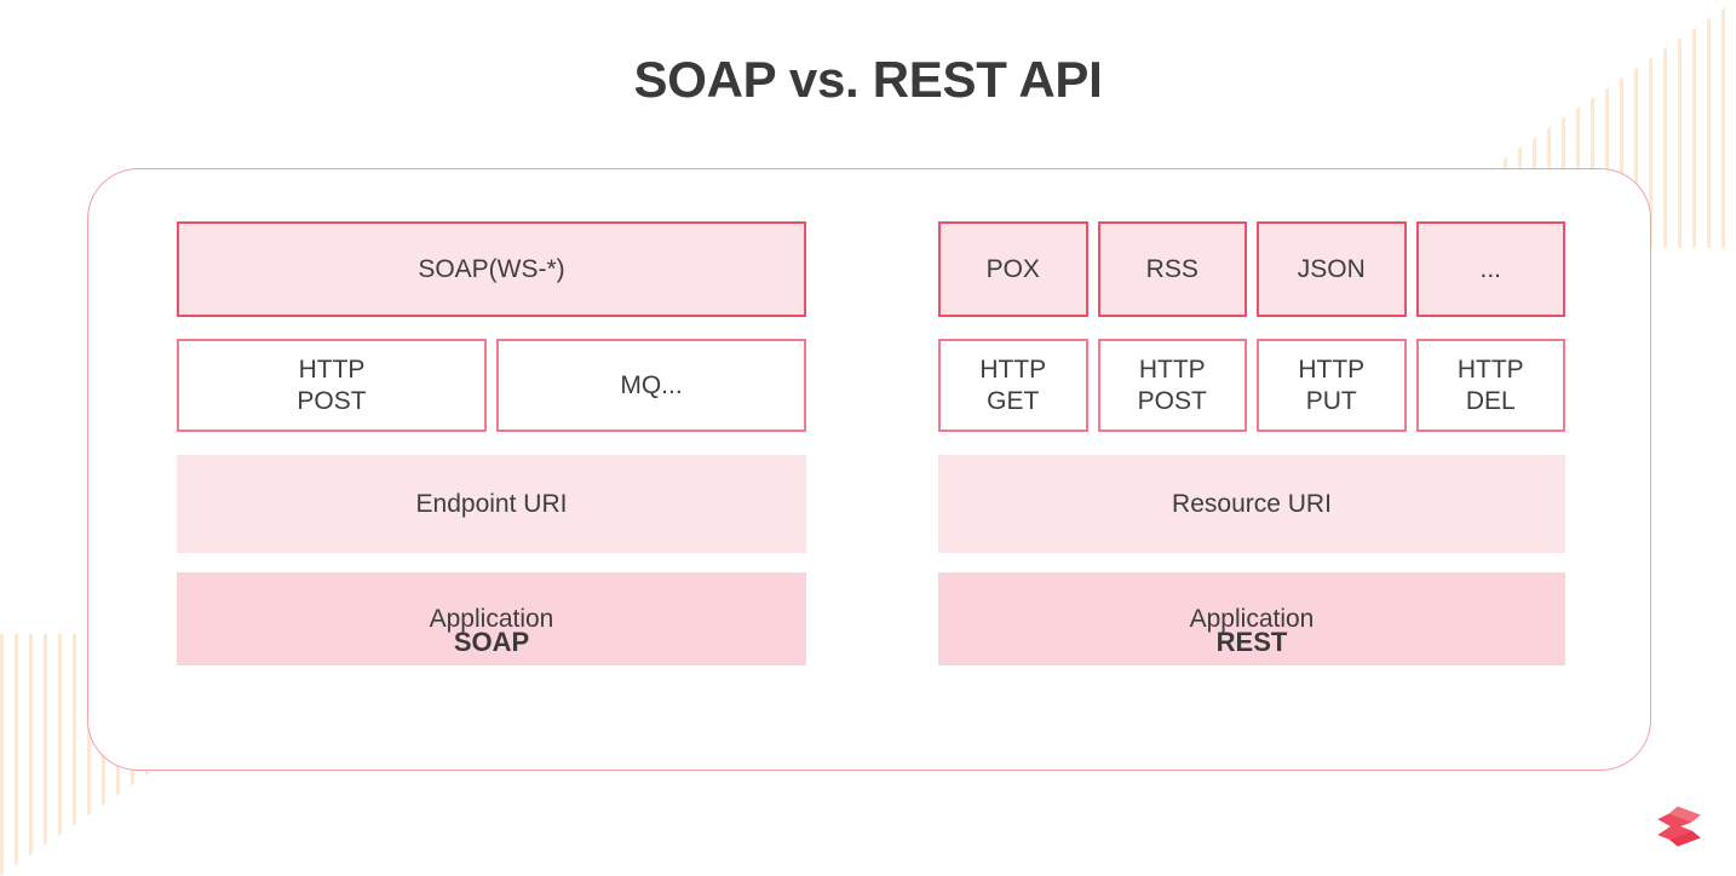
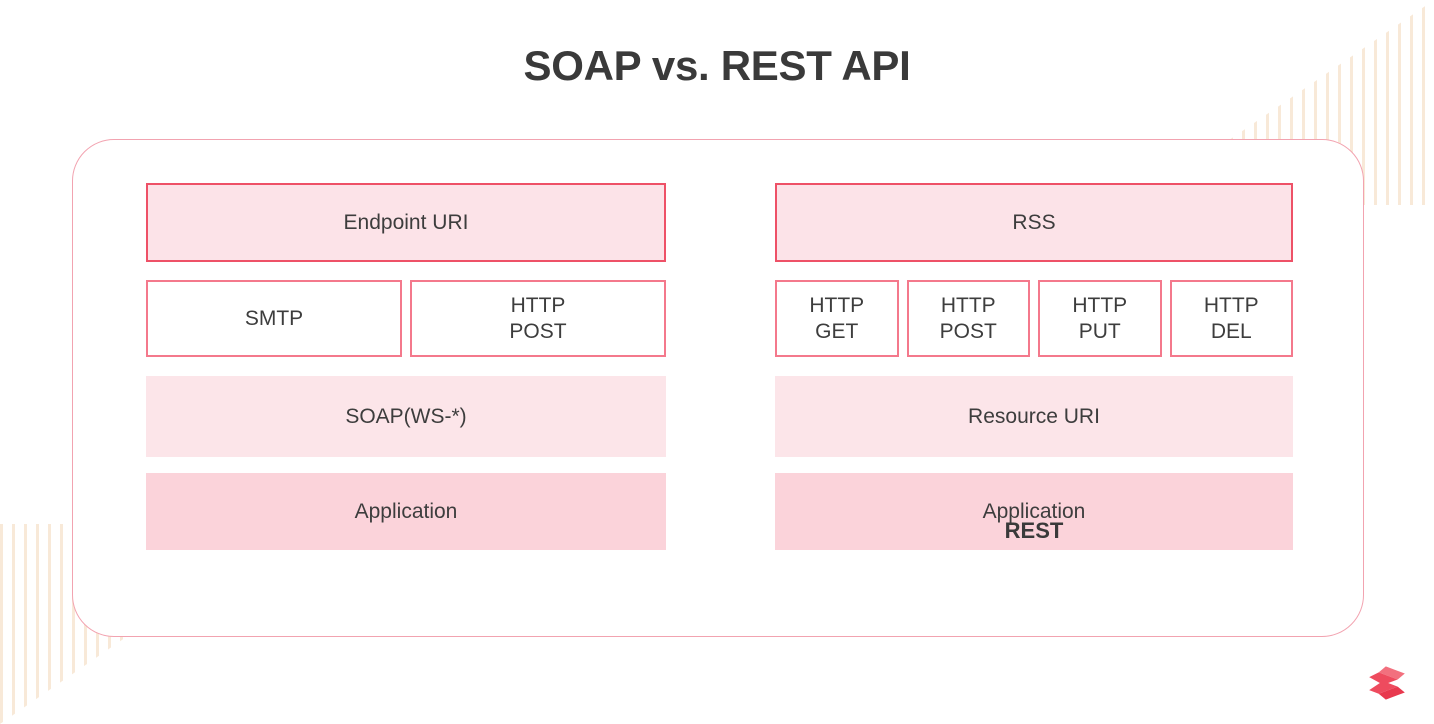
  SOAP vs. REST API
- SOAP(WS-*)
+ Endpoint URI
+ SMTP
  HTTP
  POST
- MQ...
- Endpoint URI
+ SOAP(WS-*)
  Application
- POX
  RSS
- JSON
- ...
  HTTP
  GET
  HTTP
  POST
  HTTP
  PUT
  HTTP
  DEL
  Resource URI
  Application
- SOAP
  REST
